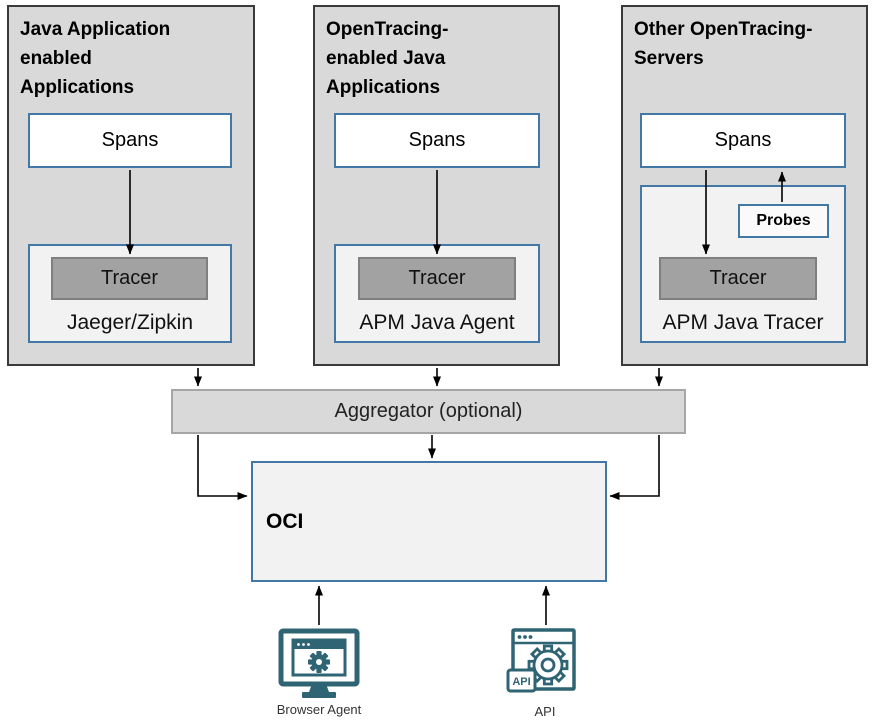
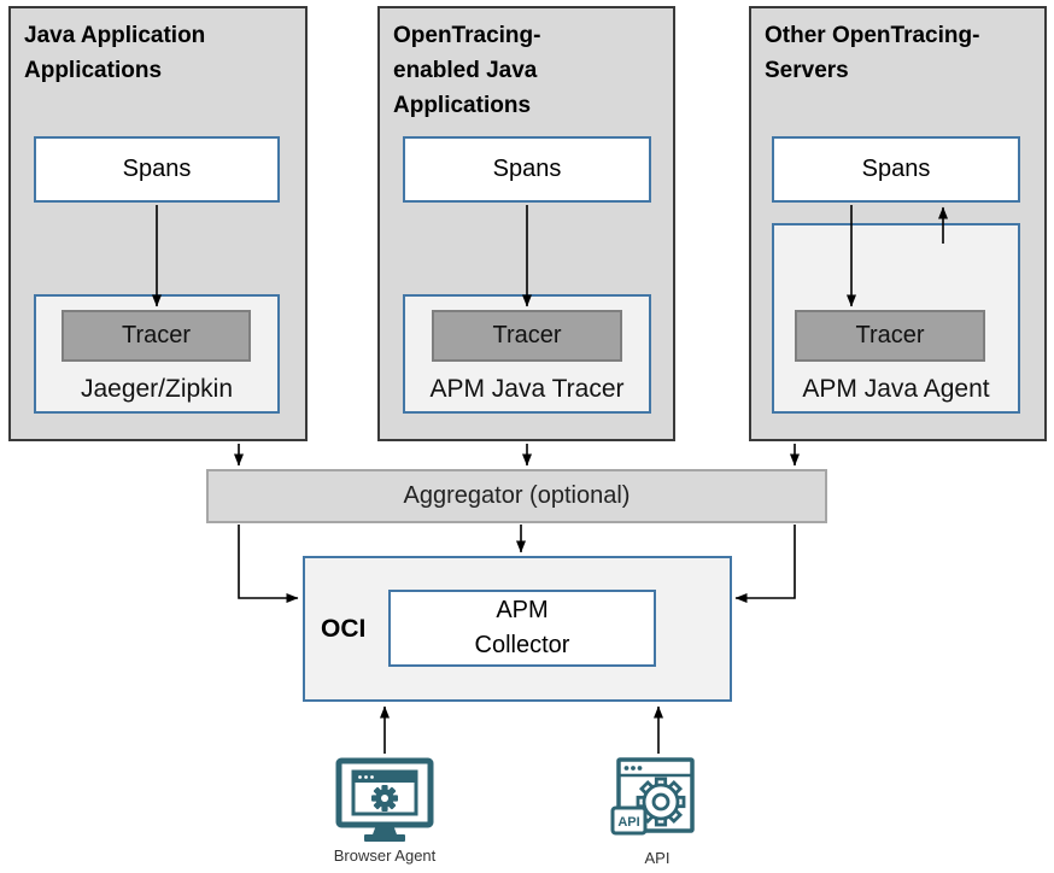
  Java Application
- enabled
  Applications
  Spans
  Jaeger/Zipkin
  Tracer
  OpenTracing-
  enabled Java
  Applications
  Spans
- APM Java Agent
+ APM Java Tracer
  Tracer
  Other OpenTracing-
  Servers
  Spans
- APM Java Tracer
+ APM Java Agent
- Probes
  Tracer
  Aggregator (optional)
  OCI
+ APM
+ Collector
  Browser Agent
  API
  API
